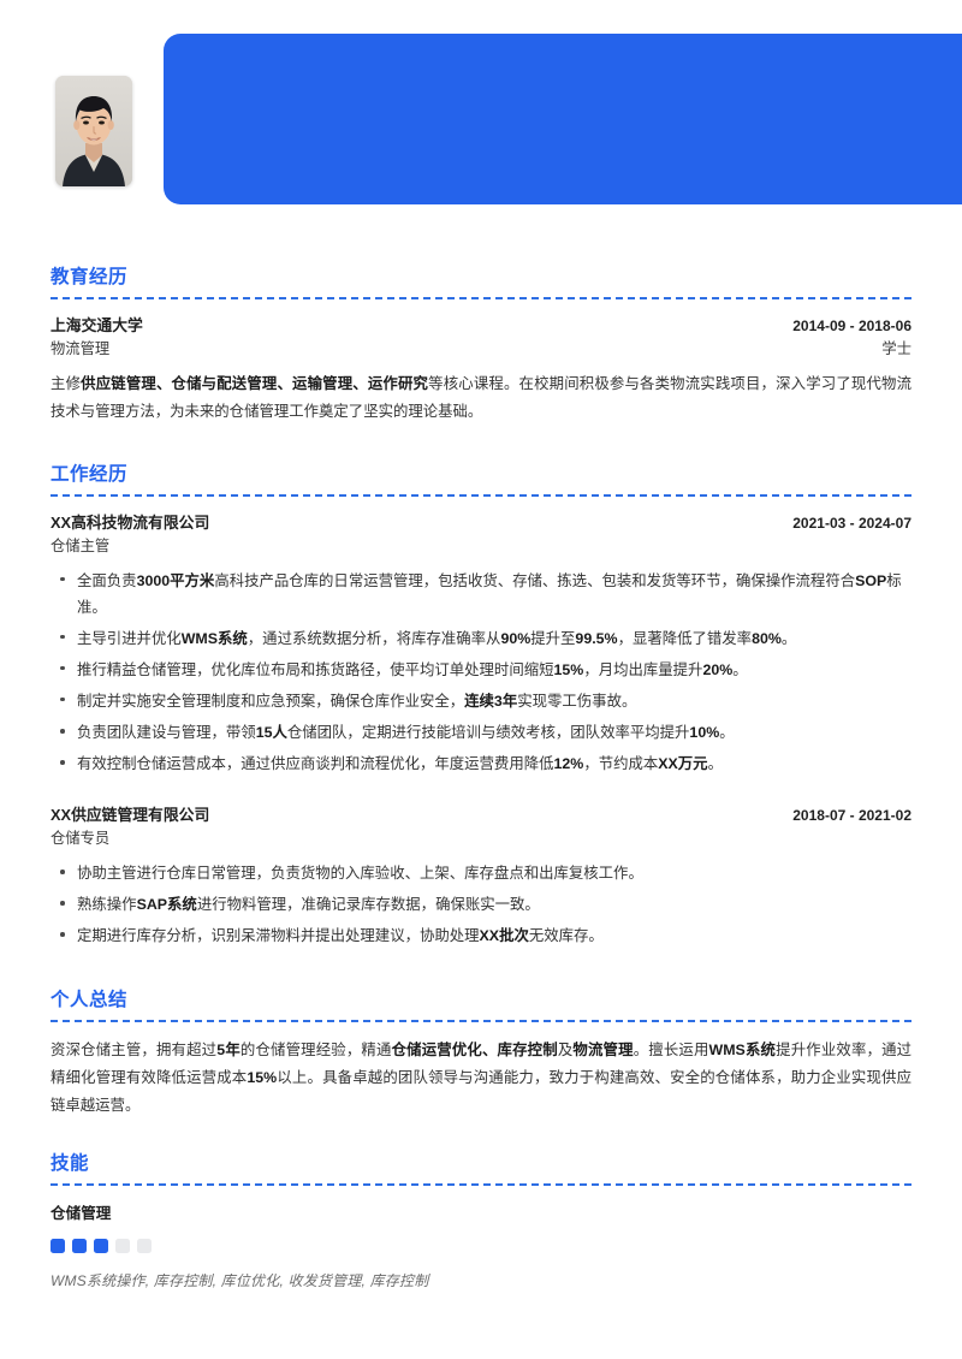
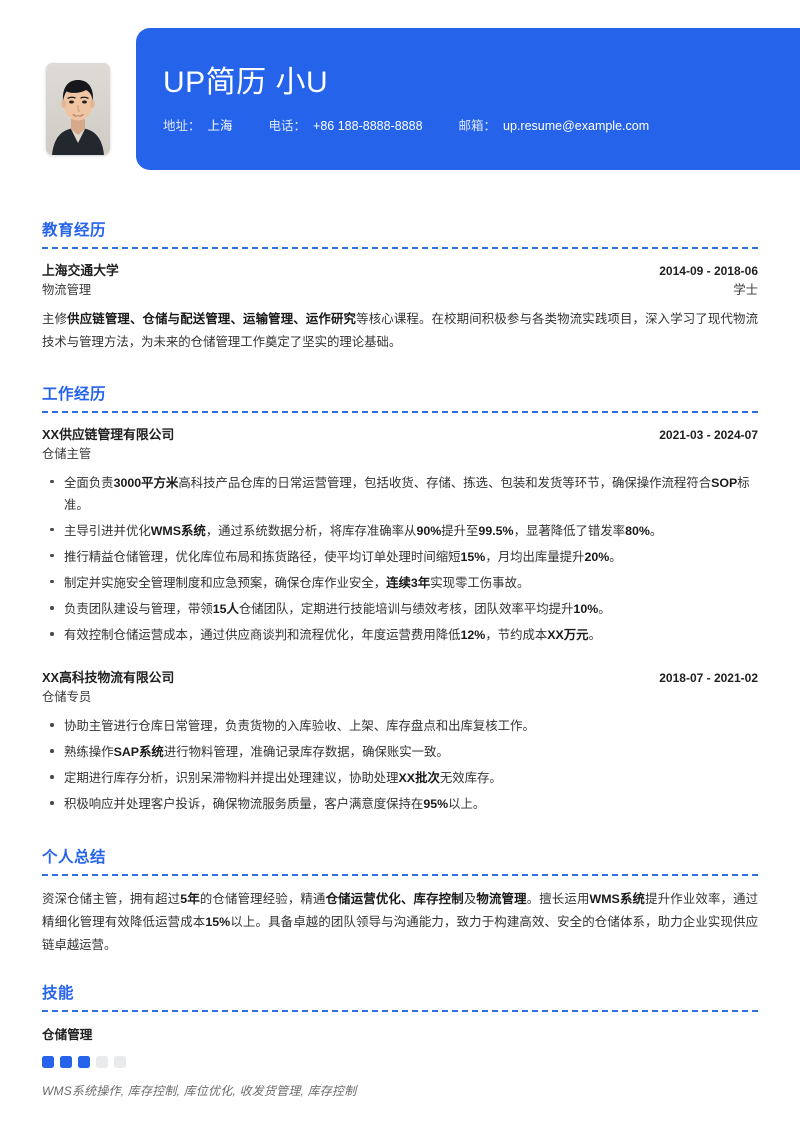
+ UP简历 小U
+ 地址：
+ 上海
+ 电话：
+ +86 188-8888-8888
+ 邮箱：
+ up.resume@example.com
  教育经历
  上海交通大学
  2014-09 - 2018-06
  物流管理
  学士
  主修供应链管理、仓储与配送管理、运输管理、运作研究等核心课程。在校期间积极参与各类物流实践项目，深入学习了现代物流技术与管理方法，为未来的仓储管理工作奠定了坚实的理论基础。
  工作经历
- XX高科技物流有限公司
+ XX供应链管理有限公司
  2021-03 - 2024-07
  仓储主管
  全面负责3000平方米高科技产品仓库的日常运营管理，包括收货、存储、拣选、包装和发货等环节，确保操作流程符合SOP标准。
  主导引进并优化WMS系统，通过系统数据分析，将库存准确率从90%提升至99.5%，显著降低了错发率80%。
  推行精益仓储管理，优化库位布局和拣货路径，使平均订单处理时间缩短15%，月均出库量提升20%。
  制定并实施安全管理制度和应急预案，确保仓库作业安全，连续3年实现零工伤事故。
  负责团队建设与管理，带领15人仓储团队，定期进行技能培训与绩效考核，团队效率平均提升10%。
  有效控制仓储运营成本，通过供应商谈判和流程优化，年度运营费用降低12%，节约成本XX万元。
- XX供应链管理有限公司
+ XX高科技物流有限公司
  2018-07 - 2021-02
  仓储专员
  协助主管进行仓库日常管理，负责货物的入库验收、上架、库存盘点和出库复核工作。
  熟练操作SAP系统进行物料管理，准确记录库存数据，确保账实一致。
  定期进行库存分析，识别呆滞物料并提出处理建议，协助处理XX批次无效库存。
+ 积极响应并处理客户投诉，确保物流服务质量，客户满意度保持在95%以上。
  个人总结
  资深仓储主管，拥有超过5年的仓储管理经验，精通仓储运营优化、库存控制及物流管理。擅长运用WMS系统提升作业效率，通过精细化管理有效降低运营成本15%以上。具备卓越的团队领导与沟通能力，致力于构建高效、安全的仓储体系，助力企业实现供应链卓越运营。
  技能
  仓储管理
  WMS系统操作, 库存控制, 库位优化, 收发货管理, 库存控制
